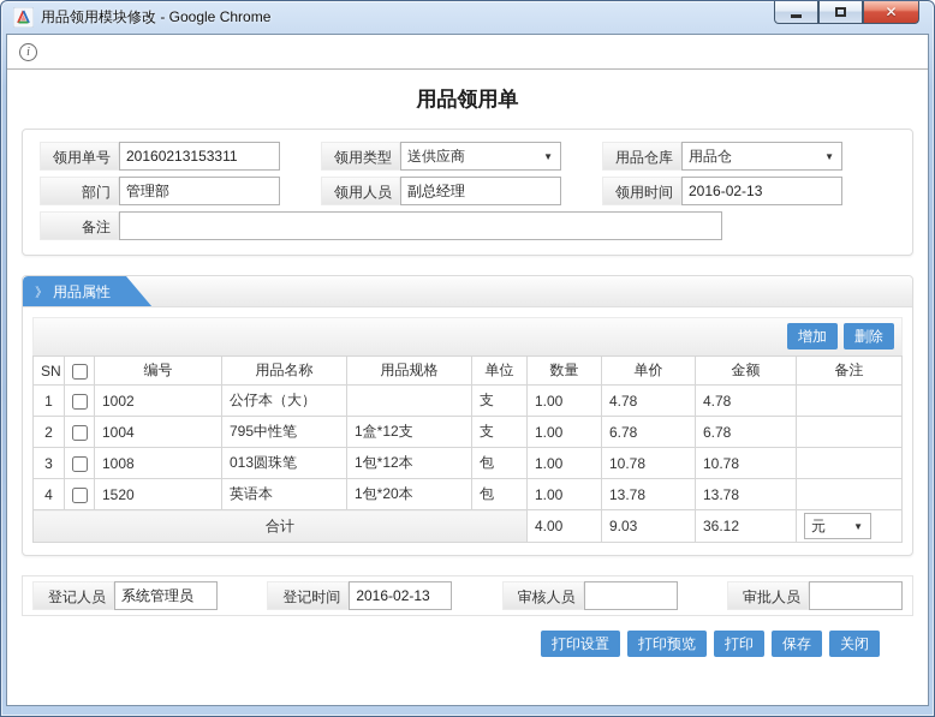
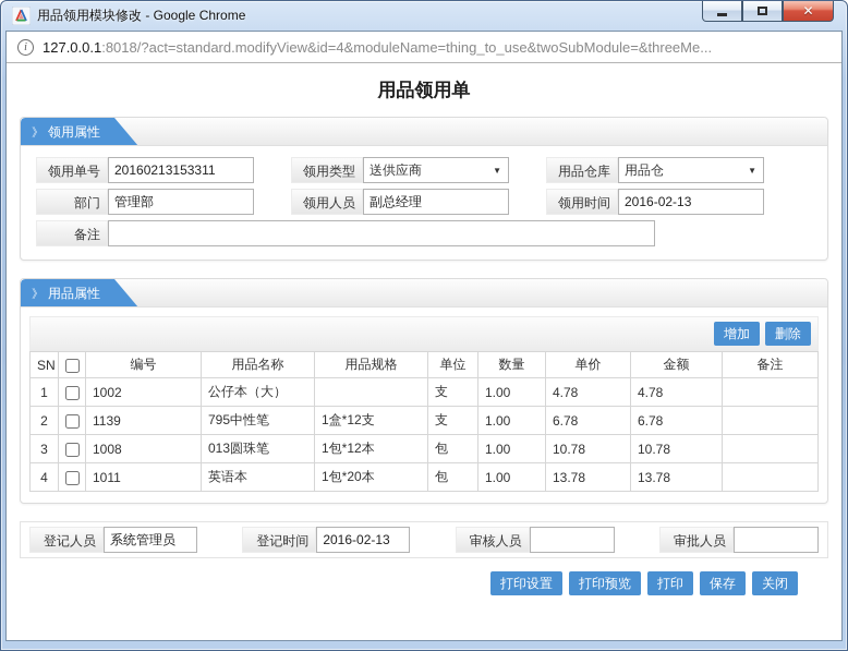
  用品领用模块修改 - Google Chrome
  ✕
  i
+ 127.0.0.1:8018/?act=standard.modifyView&id=4&moduleName=thing_to_use&twoSubModule=&threeMe...
  用品领用单
+ 》 领用属性
  领用单号
  20160213153311
  领用类型
  送供应商
  ▼
  用品仓库
  用品仓
  ▼
  部门
  管理部
  领用人员
  副总经理
  领用时间
  2016-02-13
  备注
  》 用品属性
  增加
  删除
  SN		编号	用品名称	用品规格	单位	数量	单价	金额	备注
  1		1002	公仔本（大）		支	1.00	4.78	4.78
- 2		1004	795中性笔	1盒*12支	支	1.00	6.78	6.78
+ 2		1139	795中性笔	1盒*12支	支	1.00	6.78	6.78
  3		1008	013圆珠笔	1包*12本	包	1.00	10.78	10.78
- 4		1520	英语本	1包*20本	包	1.00	13.78	13.78
+ 4		1011	英语本	1包*20本	包	1.00	13.78	13.78
- 合计	4.00	9.03	36.12	元 ▼
  登记人员
  系统管理员
  登记时间
  2016-02-13
  审核人员
  审批人员
  打印设置
  打印预览
  打印
  保存
  关闭
